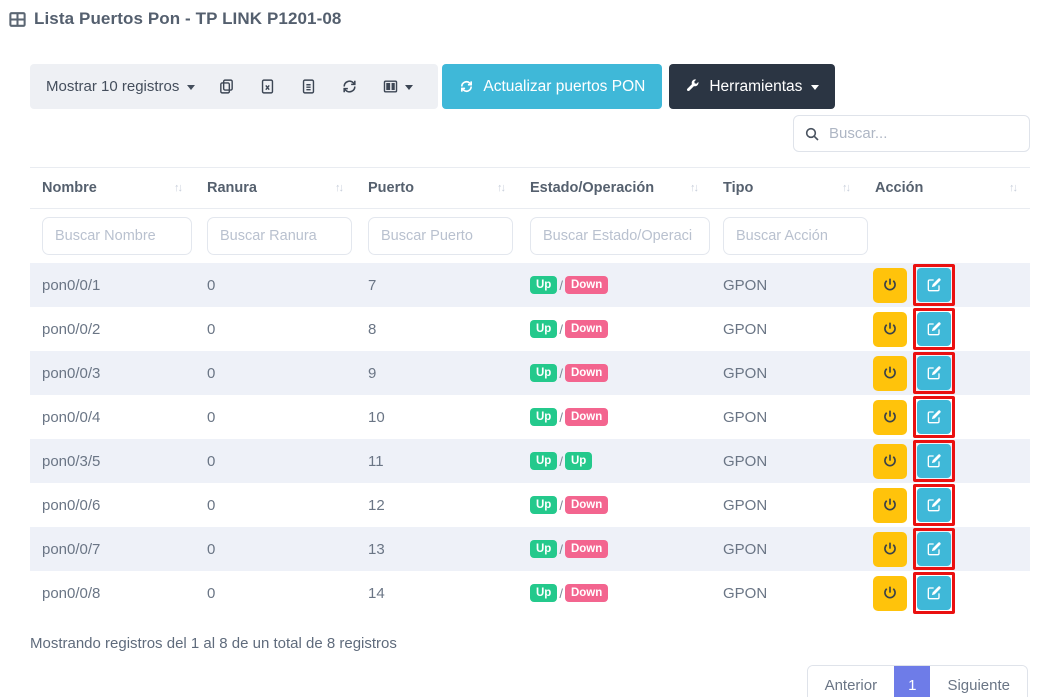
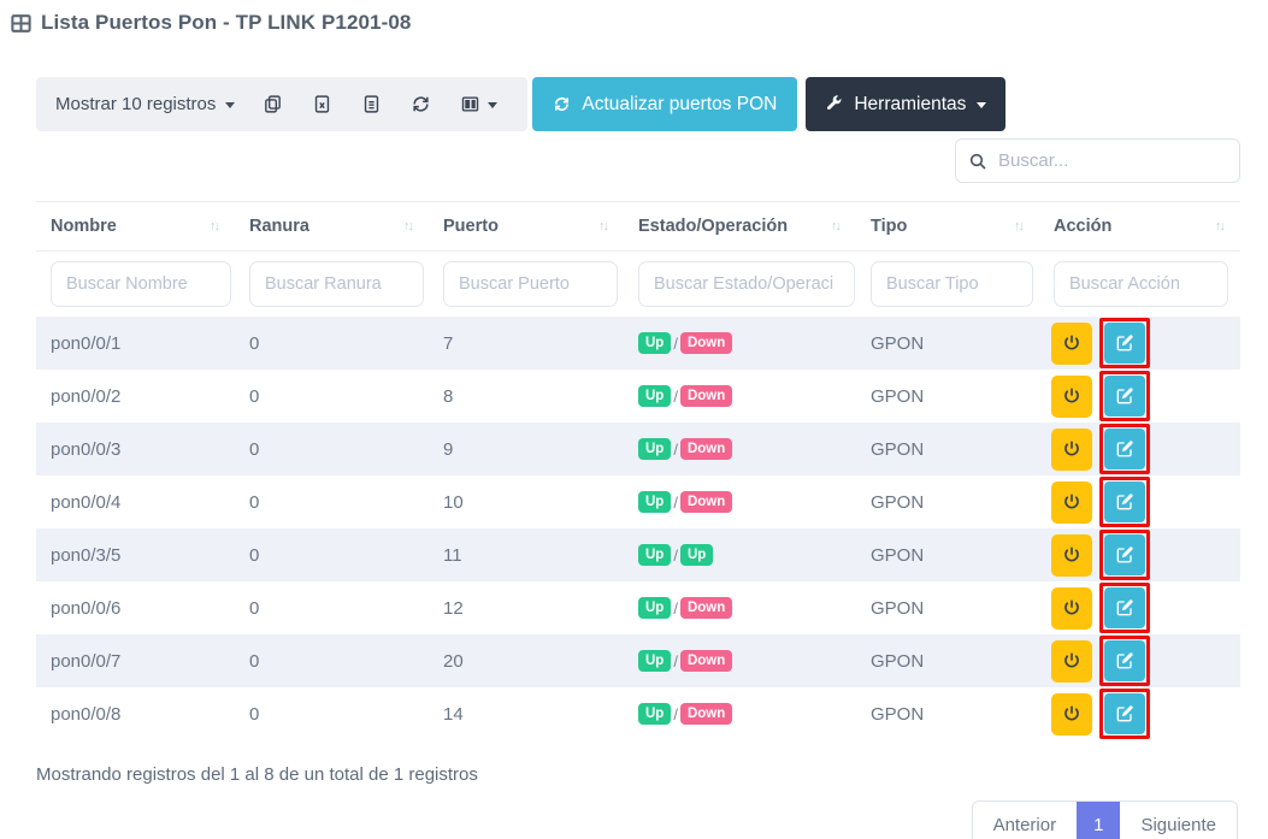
  Lista Puertos Pon - TP LINK P1201-08
  Mostrar 10 registros
  Actualizar puertos PON
  Herramientas
  Buscar...
  Nombre
  ↑↓
  Ranura
  ↑↓
  Puerto
  ↑↓
  Estado/Operación
  ↑↓
  Tipo
  ↑↓
  Acción
  ↑↓
  Buscar Nombre
  Buscar Ranura
  Buscar Puerto
  Buscar Estado/Operaci
+ Buscar Tipo
  Buscar Acción
  pon0/0/1
  0
  7
  Up
  /
  Down
  GPON
  pon0/0/2
  0
  8
  Up
  /
  Down
  GPON
  pon0/0/3
  0
  9
  Up
  /
  Down
  GPON
  pon0/0/4
  0
  10
  Up
  /
  Down
  GPON
  pon0/3/5
  0
  11
  Up
  /
  Up
  GPON
  pon0/0/6
  0
  12
  Up
  /
  Down
  GPON
  pon0/0/7
  0
- 13
+ 20
  Up
  /
  Down
  GPON
  pon0/0/8
  0
  14
  Up
  /
  Down
  GPON
- Mostrando registros del 1 al 8 de un total de 8 registros
+ Mostrando registros del 1 al 8 de un total de 1 registros
  Anterior
  1
  Siguiente
